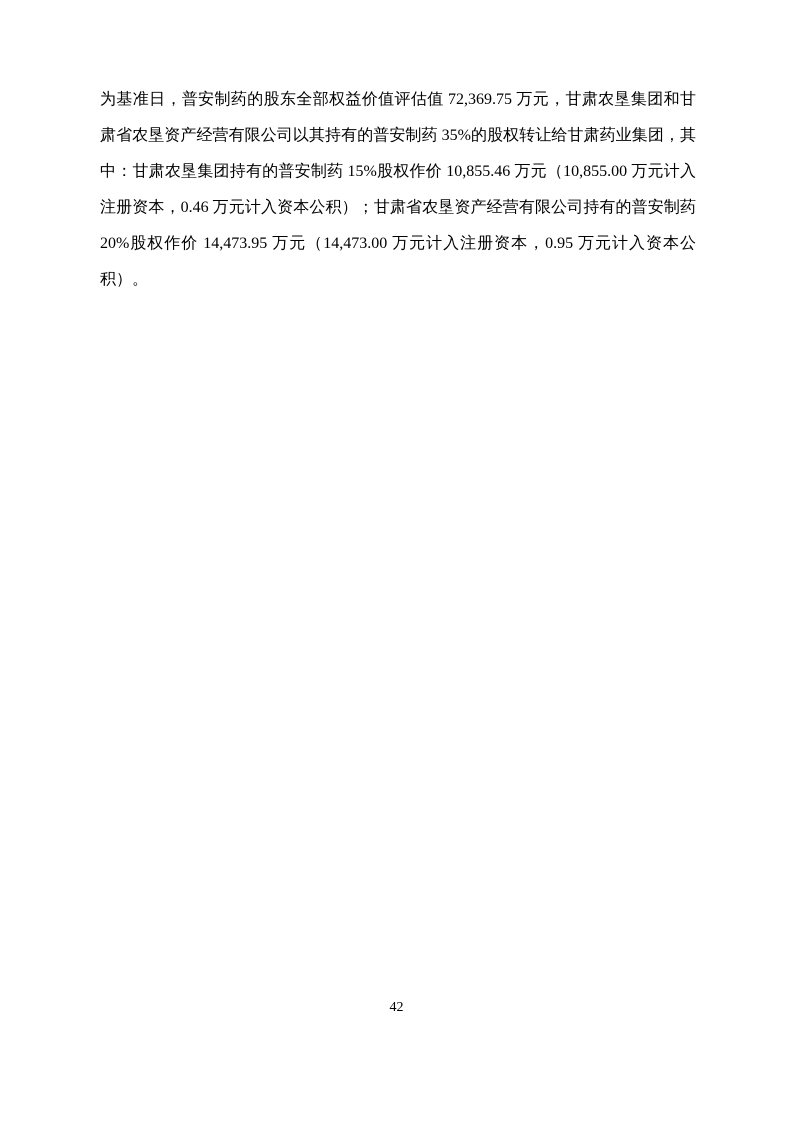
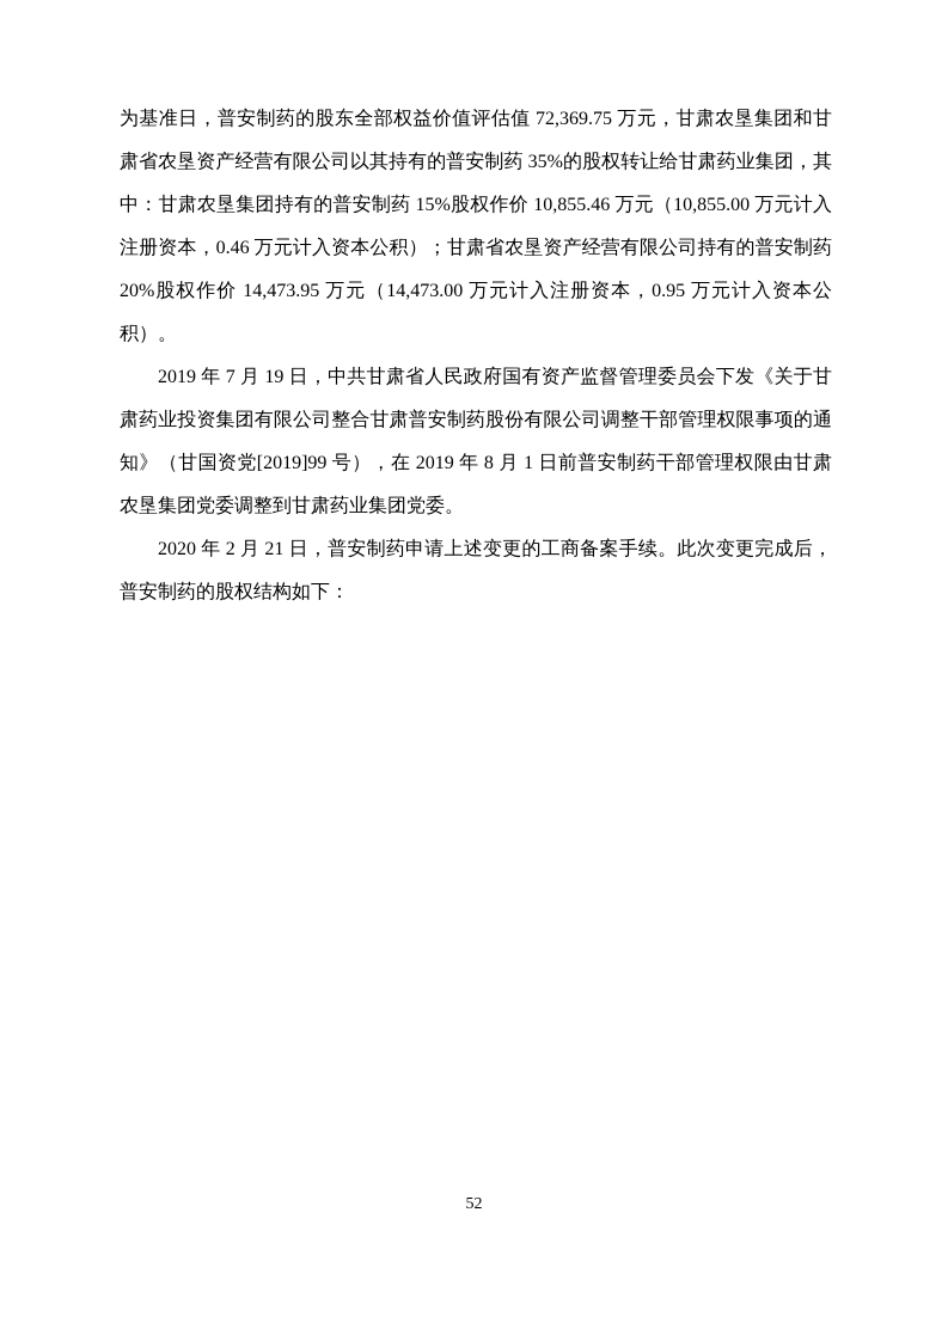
  为基准日，普安制药的股东全部权益价值评估值 72,369.75 万元，甘肃农垦集团和甘肃省农垦资产经营有限公司以其持有的普安制药 35%的股权转让给甘肃药业集团，其中：甘肃农垦集团持有的普安制药 15%股权作价 10,855.46 万元（10,855.00 万元计入注册资本，0.46 万元计入资本公积）；甘肃省农垦资产经营有限公司持有的普安制药 20%股权作价 14,473.95 万元（14,473.00 万元计入注册资本，0.95 万元计入资本公积）。
+ 2019 年 7 月 19 日，中共甘肃省人民政府国有资产监督管理委员会下发《关于甘肃药业投资集团有限公司整合甘肃普安制药股份有限公司调整干部管理权限事项的通知》（甘国资党[2019]99 号），在 2019 年 8 月 1 日前普安制药干部管理权限由甘肃农垦集团党委调整到甘肃药业集团党委。
+ 2020 年 2 月 21 日，普安制药申请上述变更的工商备案手续。此次变更完成后，普安制药的股权结构如下：
- 42
+ 52
